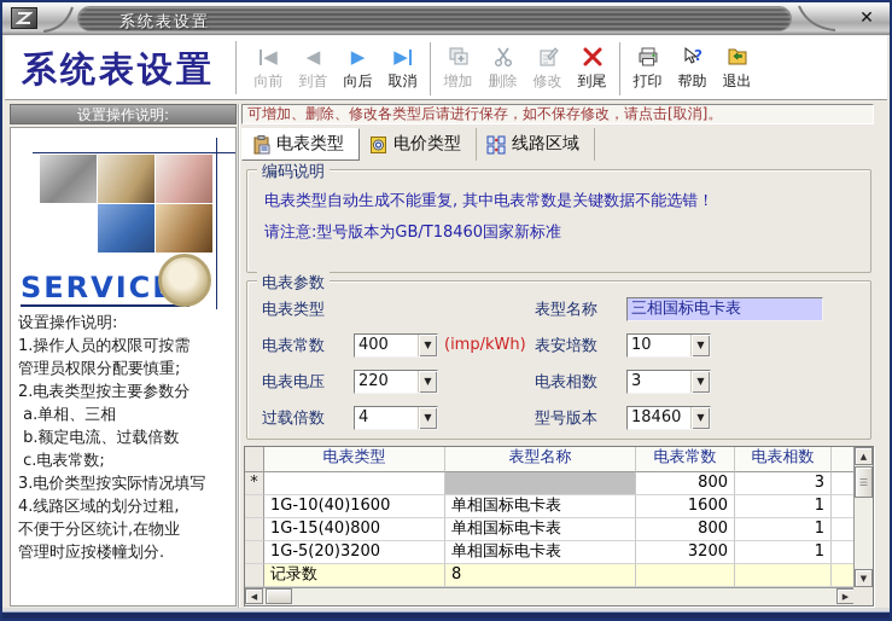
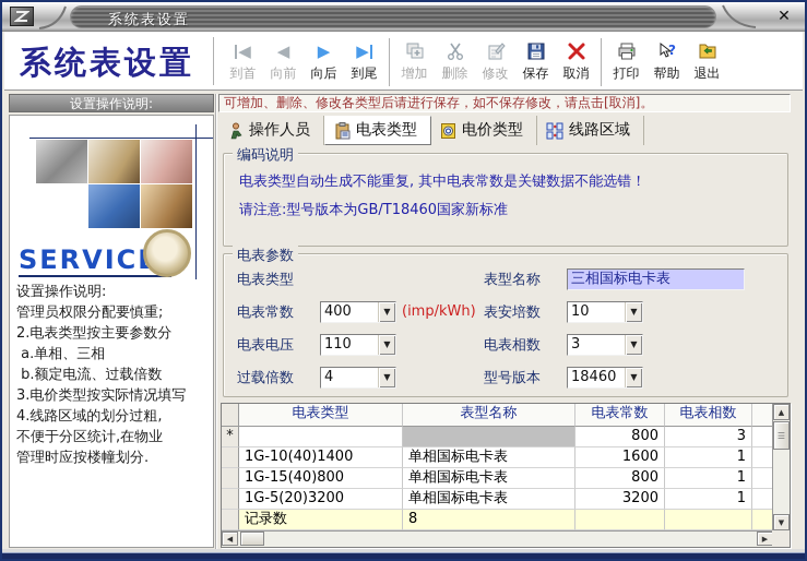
  系统表设置
  ✕
  系统表设置
  ◀
- 向前
+ 到首
  ◀
- 到首
+ 向前
  ▶
  向后
  ▶
- 取消
+ 到尾
  增加
  删除
  修改
+ 保存
- 到尾
+ 取消
  打印
  ?
  帮助
  退出
  设置操作说明:
  SERVIC
  设置操作说明:
- 1.操作人员的权限可按需
  管理员权限分配要慎重;
  2.电表类型按主要参数分
  a.单相、三相
  b.额定电流、过载倍数
- c.电表常数;
  3.电价类型按实际情况填写
  4.线路区域的划分过粗,
  不便于分区统计,在物业
  管理时应按楼幢划分.
  可增加、删除、修改各类型后请进行保存，如不保存修改，请点击[取消]。
+ 操作人员
  电表类型
  电价类型
  线路区域
  编码说明
  电表类型自动生成不能重复, 其中电表常数是关键数据不能选错！
  请注意:型号版本为GB/T18460国家新标准
  电表参数
  电表类型
  表型名称
  三相国标电卡表
  电表常数
  400
  ▼
  (imp/kWh)
  表安培数
  10
  ▼
  电表电压
- 220
+ 110
  ▼
  电表相数
  3
  ▼
  过载倍数
  4
  ▼
  型号版本
  18460
  ▼
  电表类型
  表型名称
  电表常数
  电表相数
  *
  800
  3
- 1G-10(40)1600
+ 1G-10(40)1400
  单相国标电卡表
  1600
  1
  1G-15(40)800
  单相国标电卡表
  800
  1
  1G-5(20)3200
  单相国标电卡表
  3200
  1
  记录数
  8
  ▲
  ☰
  ▼
  ◀
  ▶
